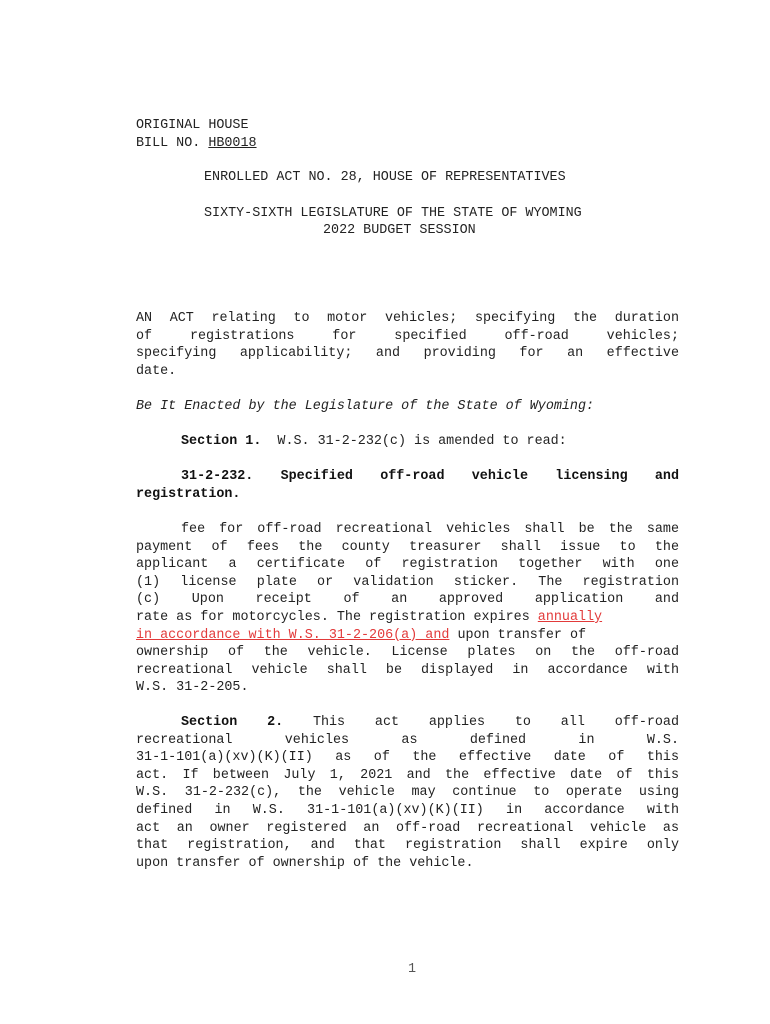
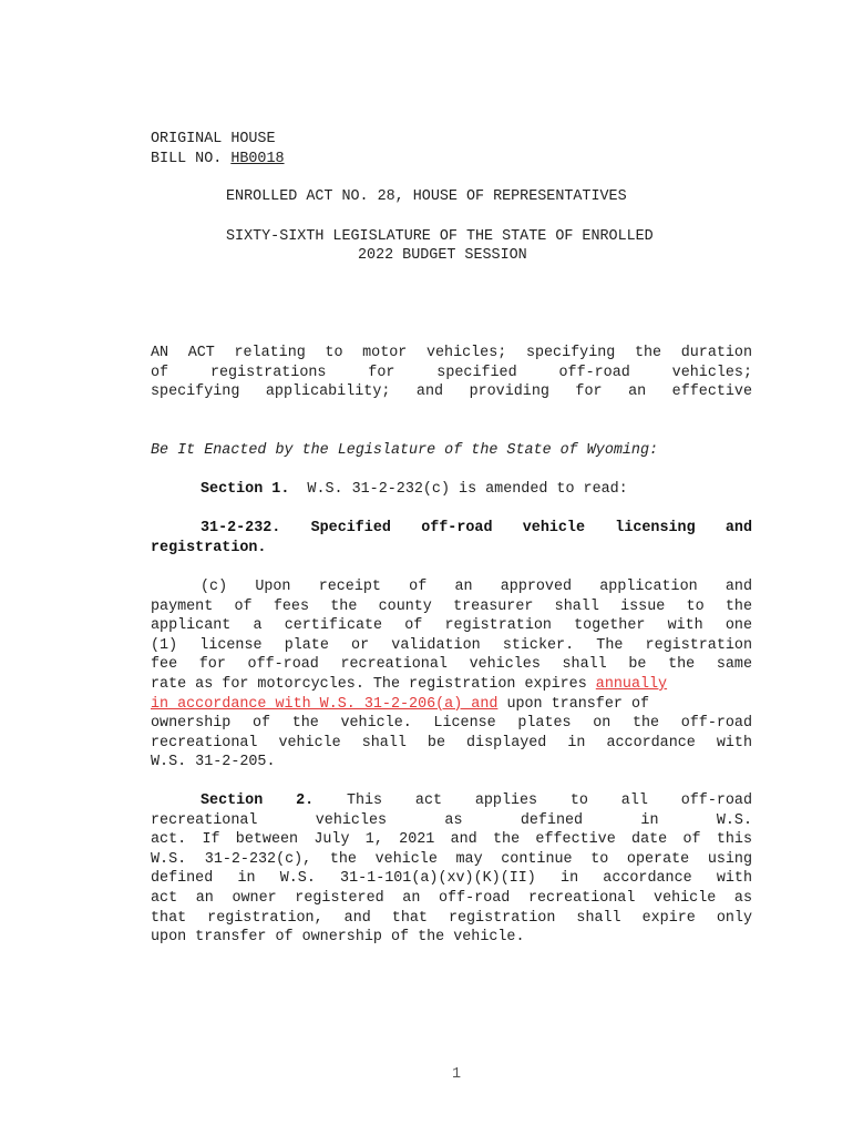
  ORIGINAL HOUSE
  BILL NO. HB0018
  ENROLLED ACT NO. 28, HOUSE OF REPRESENTATIVES
- SIXTY-SIXTH LEGISLATURE OF THE STATE OF WYOMING
+ SIXTY-SIXTH LEGISLATURE OF THE STATE OF ENROLLED
  2022 BUDGET SESSION
  AN ACT relating to motor vehicles; specifying the duration
  of registrations for specified off-road vehicles;
  specifying applicability; and providing for an effective
- date.
  Be It Enacted by the Legislature of the State of Wyoming:
  Section 1. W.S. 31-2-232(c) is amended to read:
  31-2-232. Specified off-road vehicle licensing and
  registration.
- fee for off-road recreational vehicles shall be the same
+ (c) Upon receipt of an approved application and
  payment of fees the county treasurer shall issue to the
  applicant a certificate of registration together with one
  (1) license plate or validation sticker. The registration
- (c) Upon receipt of an approved application and
+ fee for off-road recreational vehicles shall be the same
  rate as for motorcycles. The registration expires annually
  in accordance with W.S. 31-2-206(a) and upon transfer of
  ownership of the vehicle. License plates on the off-road
  recreational vehicle shall be displayed in accordance with
  W.S. 31-2-205.
  Section 2. This act applies to all off-road
  recreational vehicles as defined in W.S.
- 31-1-101(a)(xv)(K)(II) as of the effective date of this
  act. If between July 1, 2021 and the effective date of this
  W.S. 31-2-232(c), the vehicle may continue to operate using
  defined in W.S. 31-1-101(a)(xv)(K)(II) in accordance with
  act an owner registered an off-road recreational vehicle as
  that registration, and that registration shall expire only
  upon transfer of ownership of the vehicle.
  1
